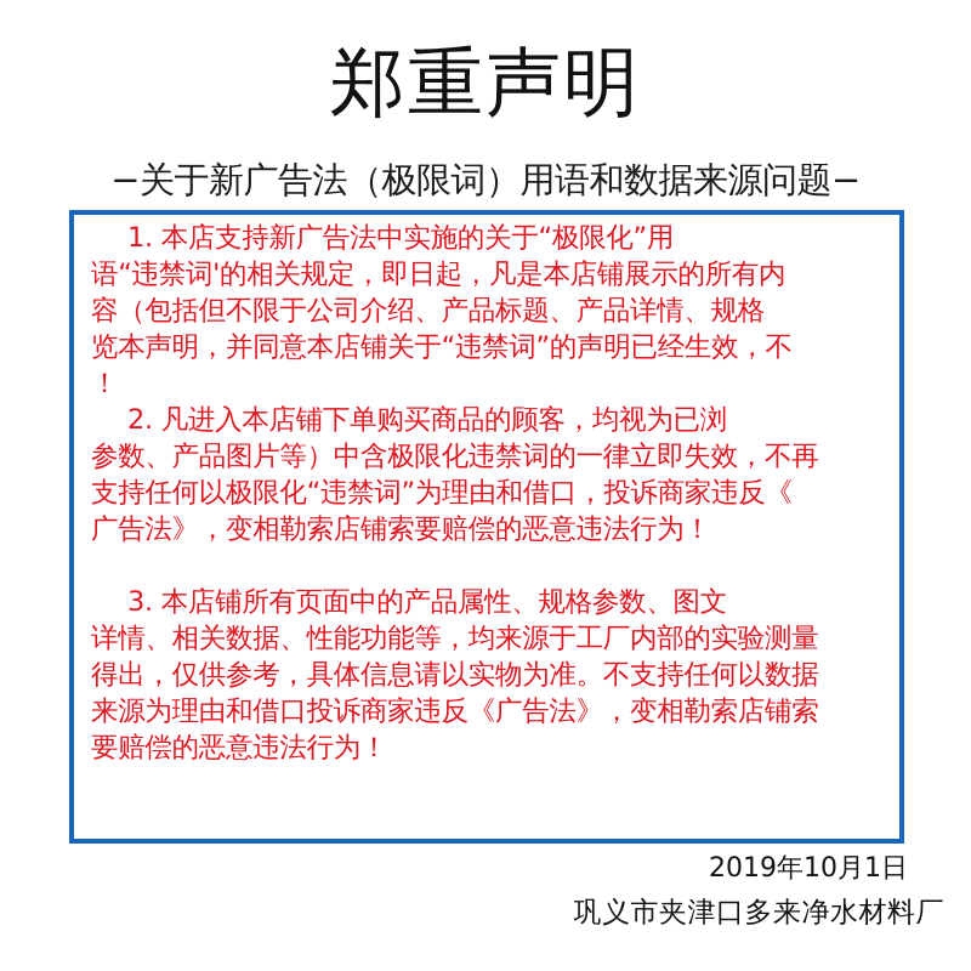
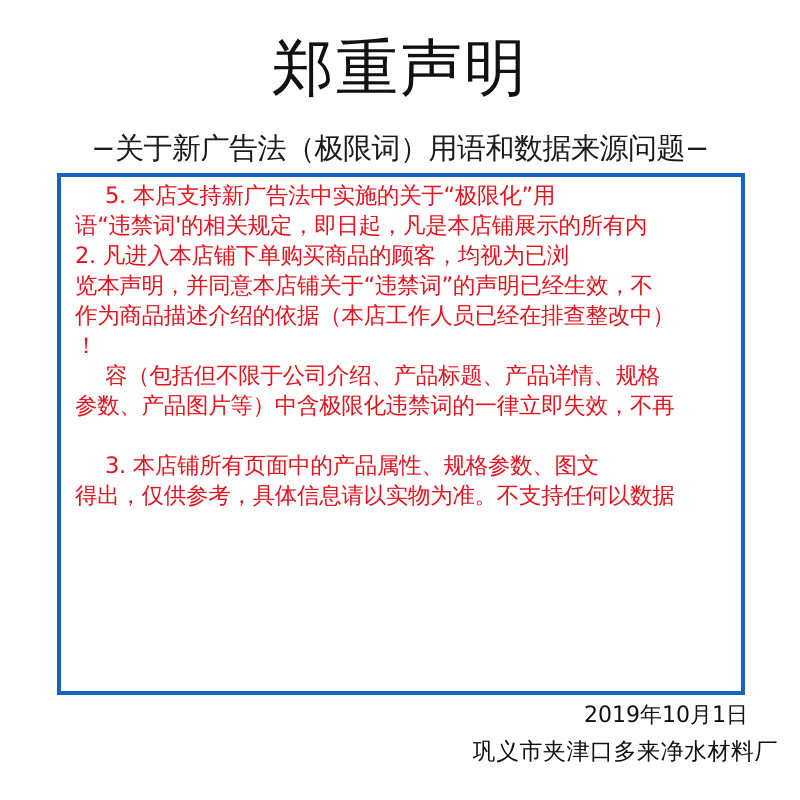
  郑重声明
  −关于新广告法（极限词）用语和数据来源问题−
- 1. 本店支持新广告法中实施的关于“极限化”用
+ 5. 本店支持新广告法中实施的关于“极限化”用
  语“违禁词'的相关规定，即日起，凡是本店铺展示的所有内
- 容（包括但不限于公司介绍、产品标题、产品详情、规格
+ 2. 凡进入本店铺下单购买商品的顾客，均视为已浏
  览本声明，并同意本店铺关于“违禁词”的声明已经生效，不
+ 作为商品描述介绍的依据（本店工作人员已经在排查整改中）
  ！
- 2. 凡进入本店铺下单购买商品的顾客，均视为已浏
+ 容（包括但不限于公司介绍、产品标题、产品详情、规格
  参数、产品图片等）中含极限化违禁词的一律立即失效，不再
- 支持任何以极限化“违禁词”为理由和借口，投诉商家违反《
- 广告法》，变相勒索店铺索要赔偿的恶意违法行为！
  3. 本店铺所有页面中的产品属性、规格参数、图文
- 详情、相关数据、性能功能等，均来源于工厂内部的实验测量
  得出，仅供参考，具体信息请以实物为准。不支持任何以数据
- 来源为理由和借口投诉商家违反《广告法》，变相勒索店铺索
- 要赔偿的恶意违法行为！
  2019年10月1日
  巩义市夹津口多来净水材料厂
